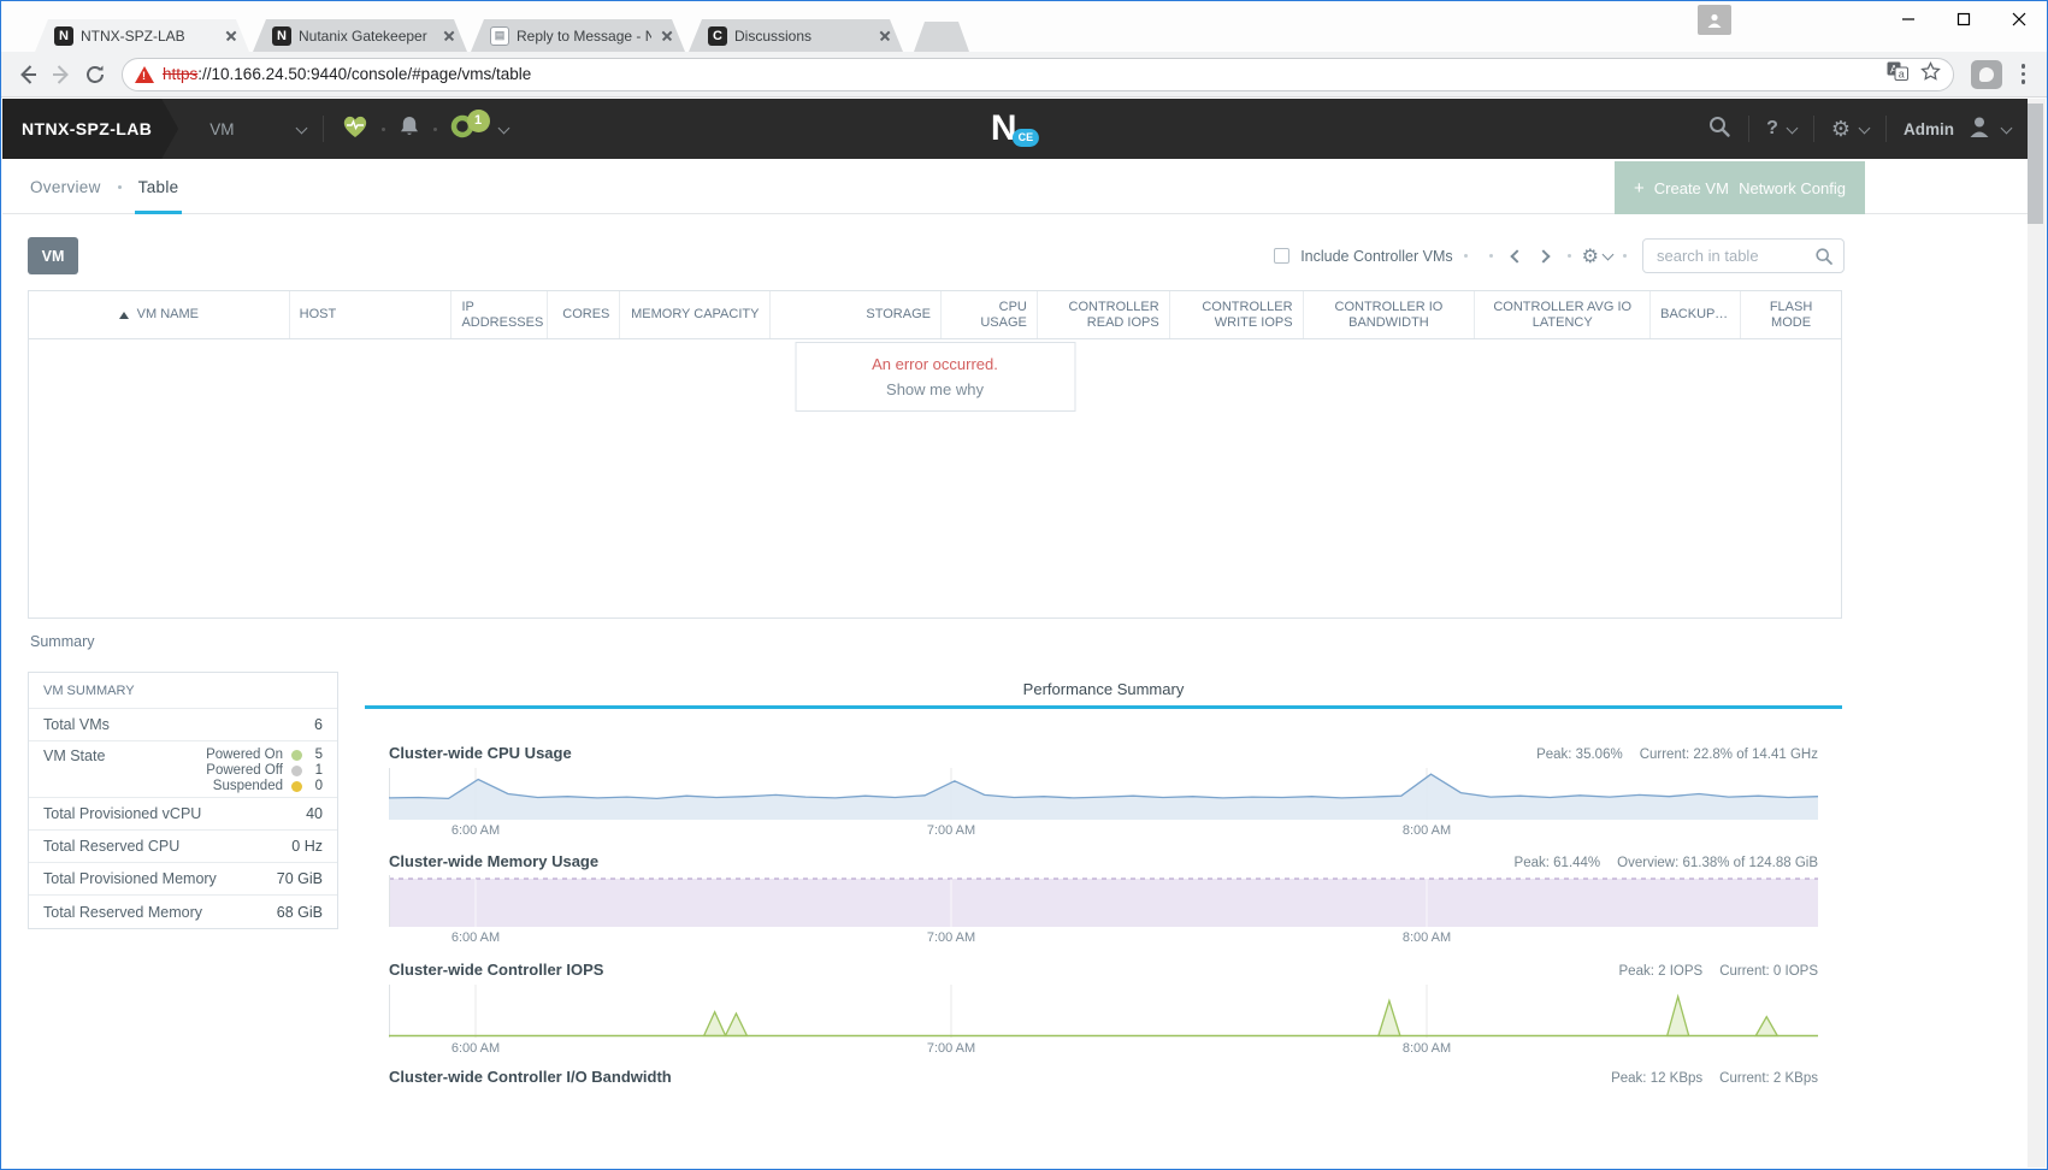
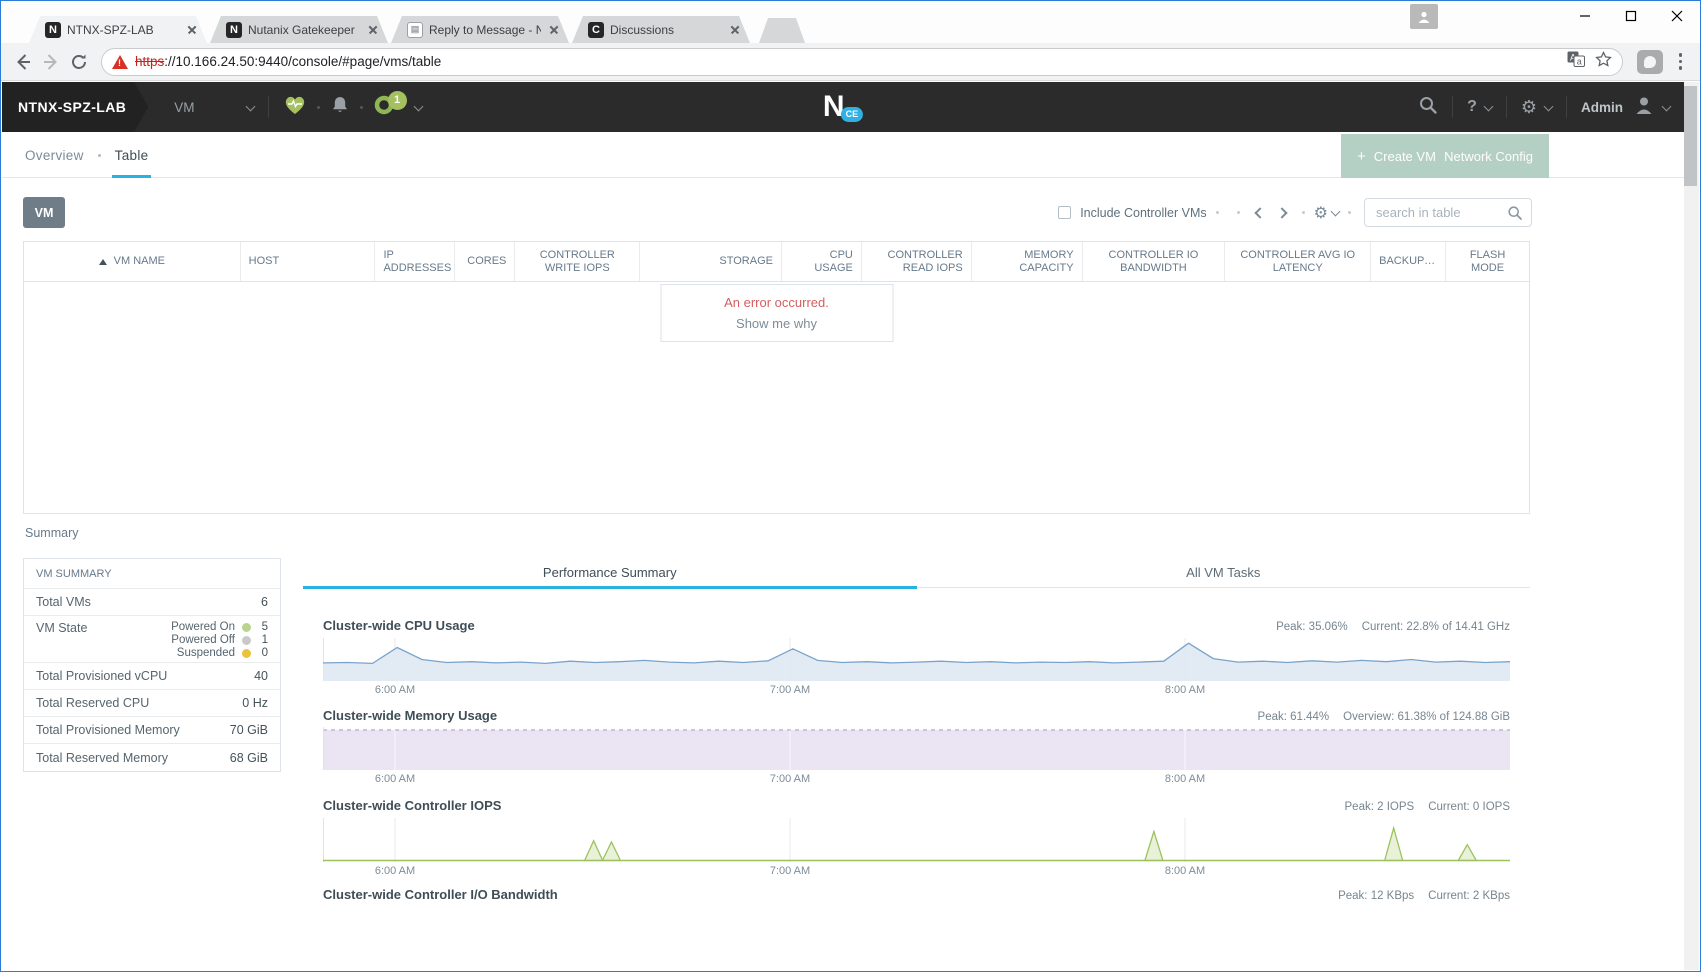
  N
  NTNX-SPZ-LAB
  N
  Nutanix Gatekeeper
  ▤
  Reply to Message - N
  C
  Discussions
  !
  https://10.166.24.50:9440/console/#page/vms/table
  A
  a
  NTNX-SPZ-LAB
  VM
  1
  N
  CE
  ?
  ⚙
  Admin
  Overview
  Table
  + Create VM
  Network Config
  VM
  Include Controller VMs
  ⚙
  search in table
  VM NAME
  HOST
  IP ADDRESSES
  CORES
- MEMORY CAPACITY
+ CONTROLLER WRITE IOPS
  STORAGE
  CPU USAGE
  CONTROLLER READ IOPS
- CONTROLLER WRITE IOPS
+ MEMORY CAPACITY
  CONTROLLER IO BANDWIDTH
  CONTROLLER AVG IO LATENCY
  FLASH MODE
  An error occurred.
  Show me why
  Summary
  VM SUMMARY
  Total VMs
  6
  VM State
  Powered On
  5
  Powered Off
  1
  Suspended
  0
  Total Provisioned vCPU
  40
  Total Reserved CPU
  0 Hz
  Total Provisioned Memory
  70 GiB
  Total Reserved Memory
  68 GiB
  Performance Summary
+ All VM Tasks
  Cluster-wide CPU Usage
  Peak: 35.06%
  Current: 22.8% of 14.41 GHz
  6:00 AM
  7:00 AM
  8:00 AM
  Cluster-wide Memory Usage
  Peak: 61.44%
  Overview: 61.38% of 124.88 GiB
  6:00 AM
  7:00 AM
  8:00 AM
  Cluster-wide Controller IOPS
  Peak: 2 IOPS
  Current: 0 IOPS
  6:00 AM
  7:00 AM
  8:00 AM
  Cluster-wide Controller I/O Bandwidth
  Peak: 12 KBps
  Current: 2 KBps
